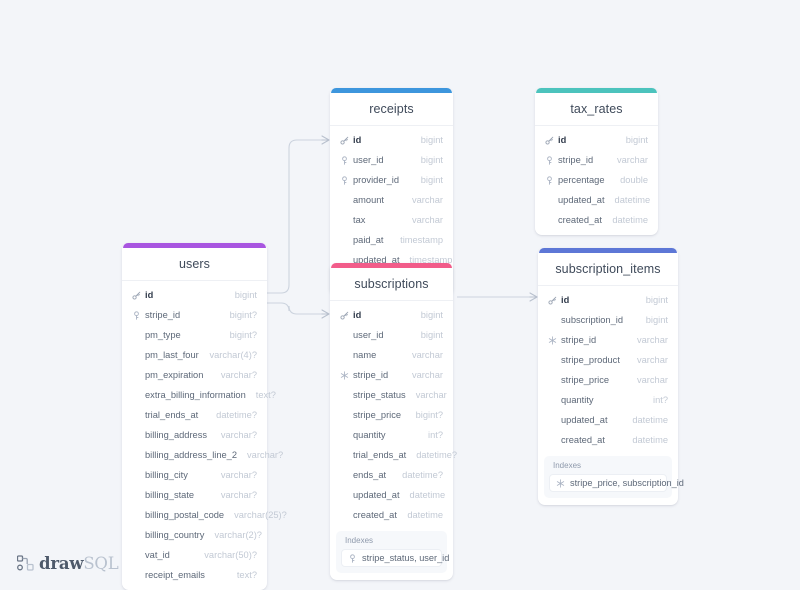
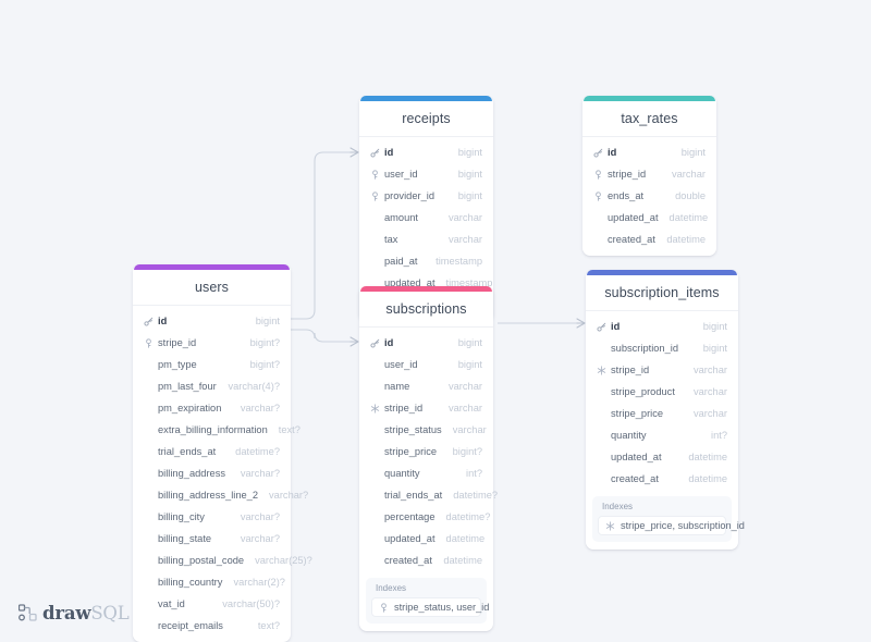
  users
  id
  bigint
  stripe_id
  bigint?
  pm_type
  bigint?
  pm_last_four
  varchar(4)?
  pm_expiration
  varchar?
  extra_billing_information
  text?
  trial_ends_at
  datetime?
  billing_address
  varchar?
  billing_address_line_2
  varchar?
  billing_city
  varchar?
  billing_state
  varchar?
  billing_postal_code
  varchar(25)?
  billing_country
  varchar(2)?
  vat_id
  varchar(50)?
  receipt_emails
  text?
  receipts
  id
  bigint
  user_id
  bigint
  provider_id
  bigint
  amount
  varchar
  tax
  varchar
  paid_at
  timestamp
  updated_at
  timestamp
  tax_rates
  id
  bigint
  stripe_id
  varchar
- percentage
+ ends_at
  double
  updated_at
  datetime
  created_at
  datetime
  subscriptions
  id
  bigint
  user_id
  bigint
  name
  varchar
  stripe_id
  varchar
  stripe_status
  varchar
  stripe_price
  bigint?
  quantity
  int?
  trial_ends_at
  datetime?
- ends_at
+ percentage
  datetime?
  updated_at
  datetime
  created_at
  datetime
  Indexes
  stripe_status, user_id
  subscription_items
  id
  bigint
  subscription_id
  bigint
  stripe_id
  varchar
  stripe_product
  varchar
  stripe_price
  varchar
  quantity
  int?
  updated_at
  datetime
  created_at
  datetime
  Indexes
  stripe_price, subscription_id
  drawSQL
